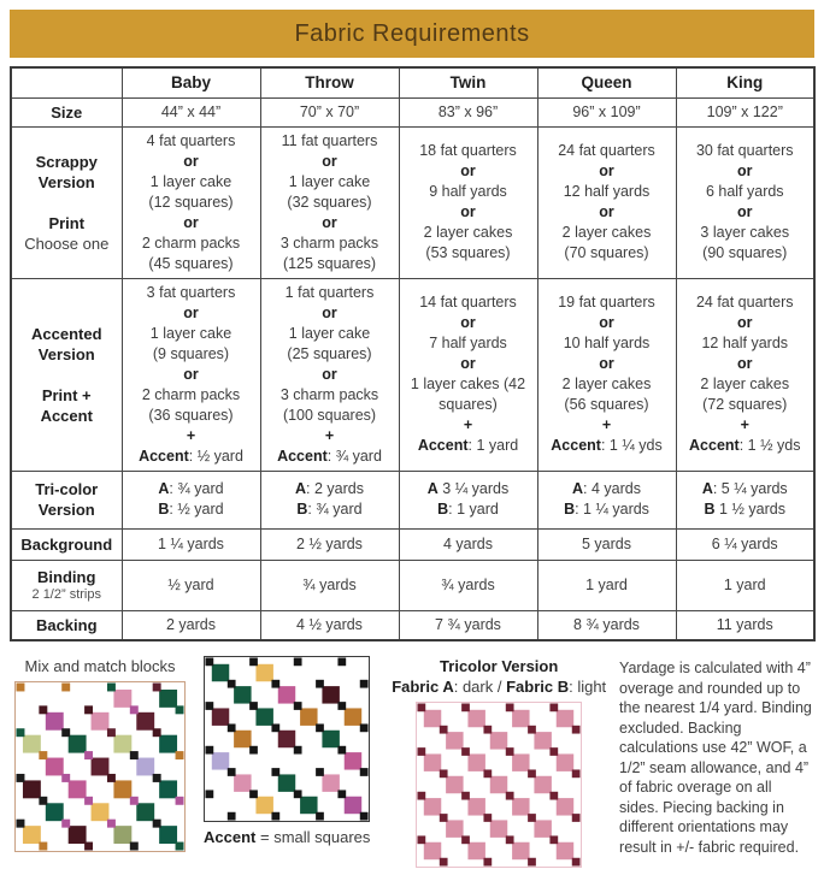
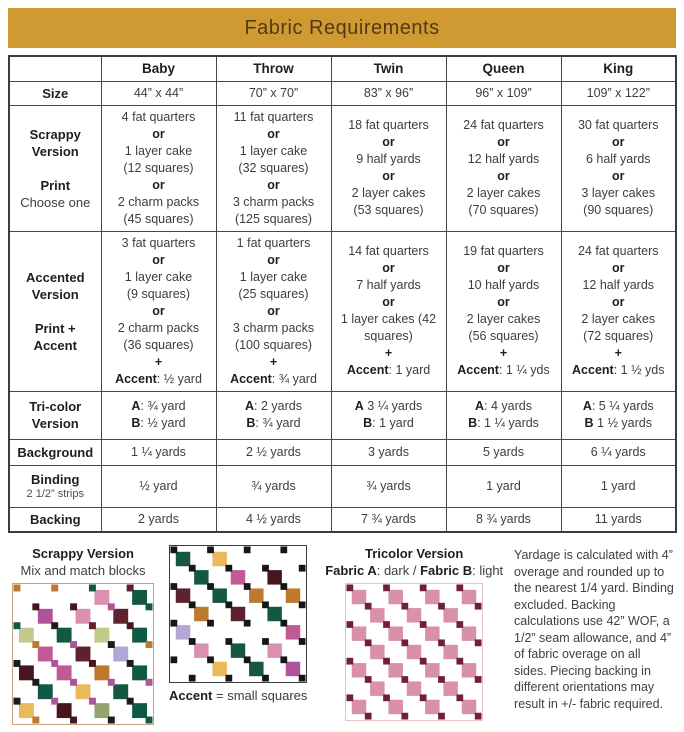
  Fabric Requirements
  	Baby	Throw	Twin	Queen	King
  Size	44” x 44”	70” x 70”	83” x 96”	96” x 109”	109” x 122”
  ScrappyVersion PrintChoose one	4 fat quartersor1 layer cake(12 squares)or2 charm packs(45 squares)	11 fat quartersor1 layer cake(32 squares)or3 charm packs(125 squares)	18 fat quartersor9 half yardsor2 layer cakes(53 squares)	24 fat quartersor12 half yardsor2 layer cakes(70 squares)	30 fat quartersor6 half yardsor3 layer cakes(90 squares)
  AccentedVersion Print +Accent	3 fat quartersor1 layer cake(9 squares)or2 charm packs(36 squares)+Accent: ½ yard	1 fat quartersor1 layer cake(25 squares)or3 charm packs(100 squares)+Accent: ¾ yard	14 fat quartersor7 half yardsor1 layer cakes (42 squares)+Accent: 1 yard	19 fat quartersor10 half yardsor2 layer cakes(56 squares)+Accent: 1 ¼ yds	24 fat quartersor12 half yardsor2 layer cakes(72 squares)+Accent: 1 ½ yds
  Tri-colorVersion	A: ¾ yardB: ½ yard	A: 2 yardsB: ¾ yard	A 3 ¼ yardsB: 1 yard	A: 4 yardsB: 1 ¼ yards	A: 5 ¼ yardsB 1 ½ yards
- Background	1 ¼ yards	2 ½ yards	4 yards	5 yards	6 ¼ yards
+ Background	1 ¼ yards	2 ½ yards	3 yards	5 yards	6 ¼ yards
  Binding2 1/2” strips	½ yard	¾ yards	¾ yards	1 yard	1 yard
  Backing	2 yards	4 ½ yards	7 ¾ yards	8 ¾ yards	11 yards
+ Scrappy Version
  Mix and match blocks
  Accent = small squares
  Tricolor Version
  Fabric A: dark / Fabric B: light
  Yardage is calculated with 4” overage and rounded up to the nearest 1/4 yard. Binding excluded. Backing calculations use 42” WOF, a 1/2” seam allowance, and 4” of fabric overage on all sides. Piecing backing in different orientations may result in +/- fabric required.
